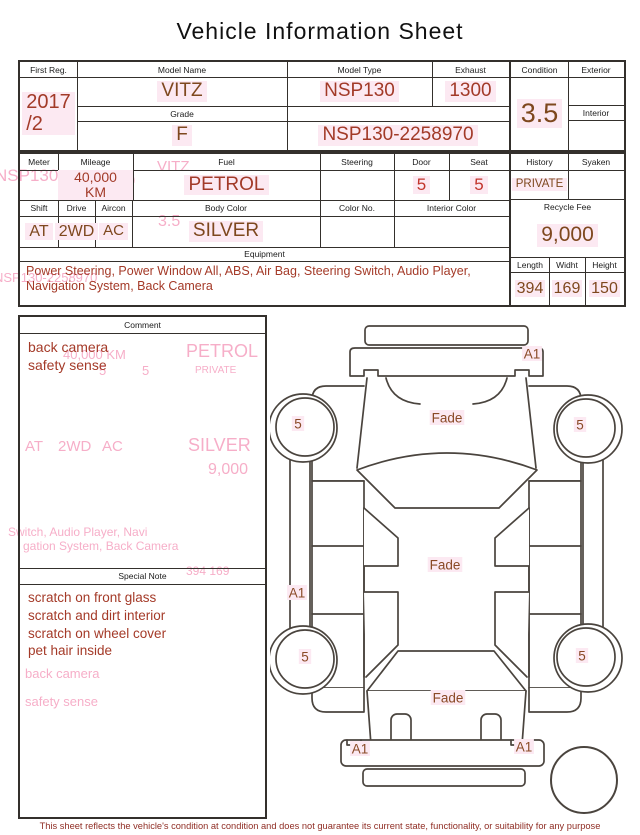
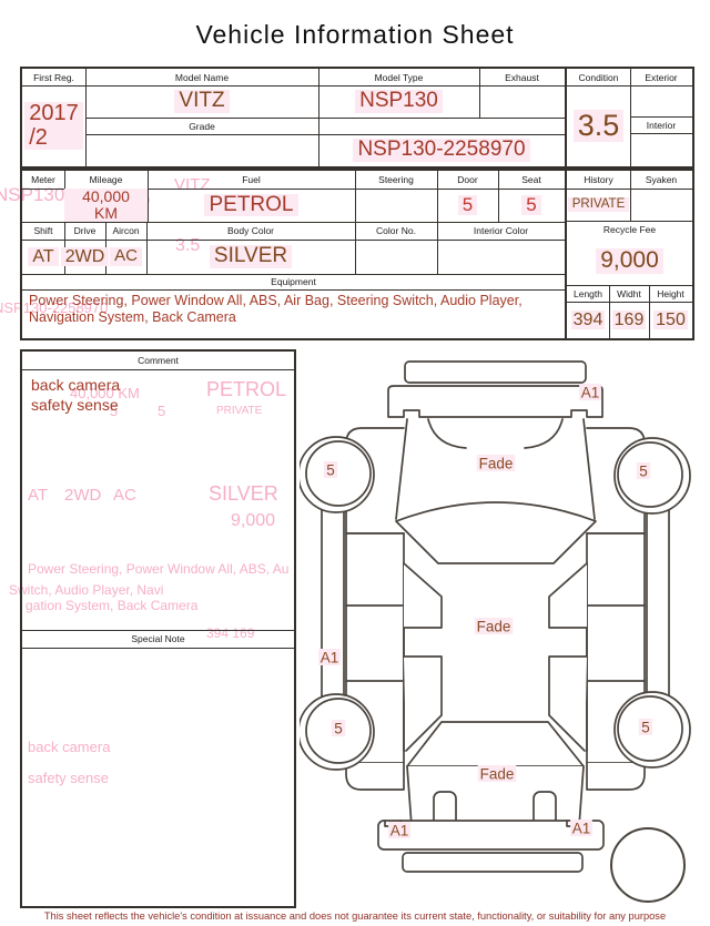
  NSP130
  VITZ
  3.5
  SP130-2258970
  40,000 KM
  PETROL
  5
  5
  PRIVATE
  AT
  2WD
  AC
  SILVER
  9,000
+ Power Steering, Power Window All, ABS, Au
  Switch, Audio Player, Navi
  gation System, Back Camera
  394 169
  back camera
  safety sense
  Vehicle Information Sheet
  First Reg.
  2017
  /2
  Model Name
  VITZ
  Model Type
  NSP130
  Exhaust
- 1300
  Grade
- F
  NSP130-2258970
  Condition
  3.5
  Exterior
  Interior
  Meter
  Mileage
  Fuel
  Steering
  Door
  Seat
  40,000 KM
  PETROL
  5
  5
  Shift
  Drive
  Aircon
  Body Color
  Color No.
  Interior Color
  AT
  2WD
  AC
  SILVER
  Equipment
  Power Steering, Power Window All, ABS, Air Bag, Steering Switch, Audio Player, Navigation System, Back Camera
  History
  Syaken
  PRIVATE
  Recycle Fee
  9,000
  Length
  Widht
  Height
  394
  169
  150
  Comment
  back camera
  safety sense
  Special Note
- scratch on front glass
- scratch and dirt interior
- scratch on wheel cover
- pet hair inside
  A1
  Fade
  5
  5
  A1
  Fade
  5
  5
  Fade
  A1
  A1
- This sheet reflects the vehicle's condition at condition and does not guarantee its current state, functionality, or suitability for any purpose
+ This sheet reflects the vehicle's condition at issuance and does not guarantee its current state, functionality, or suitability for any purpose
